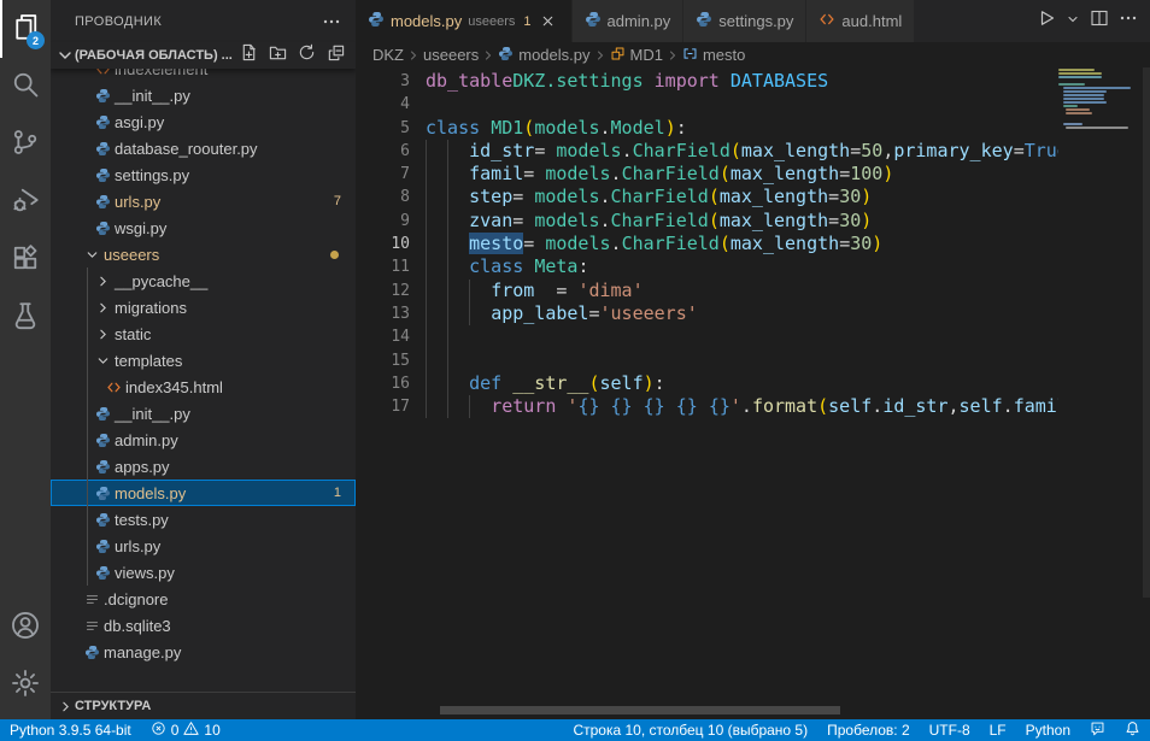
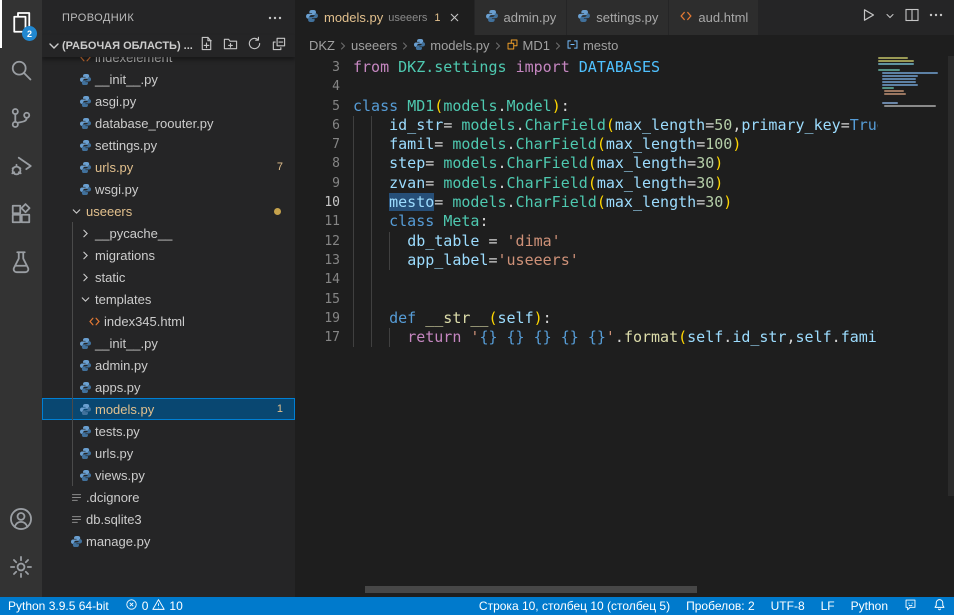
  2
  ПРОВОДНИК
  (РАБОЧАЯ ОБЛАСТЬ) ...
  indexelement
  __init__.py
  asgi.py
  database_roouter.py
  settings.py
  urls.py
  7
  wsgi.py
  useeers
  __pycache__
  migrations
  static
  templates
  index345.html
  __init__.py
  admin.py
  apps.py
  models.py
  1
  tests.py
  urls.py
  views.py
  .dcignore
  db.sqlite3
  manage.py
- СТРУКТУРА
  models.py
  useeers
  1
  admin.py
  settings.py
  aud.html
  DKZ
  useeers
  models.py
  MD1
  mesto
  3
- db_tableDKZ.settings import DATABASES
+ from DKZ.settings import DATABASES
  4
  5
  class MD1(models.Model):
  6
  id_str= models.CharField(max_length=50,primary_key=Tru
  7
  famil= models.CharField(max_length=100)
  8
  step= models.CharField(max_length=30)
  9
  zvan= models.CharField(max_length=30)
  10
  mesto= models.CharField(max_length=30)
  11
  class Meta:
  12
- from = 'dima'
+ db_table = 'dima'
  13
  app_label='useeers'
  14
  15
- 16
+ 19
  def __str__(self):
  17
  return '{} {} {} {} {}'.format(self.id_str,self.fami
  Python 3.9.5 64-bit
  0
  10
- Строка 10, столбец 10 (выбрано 5)
+ Строка 10, столбец 10 (столбец 5)
  Пробелов: 2
  UTF-8
  LF
  Python
